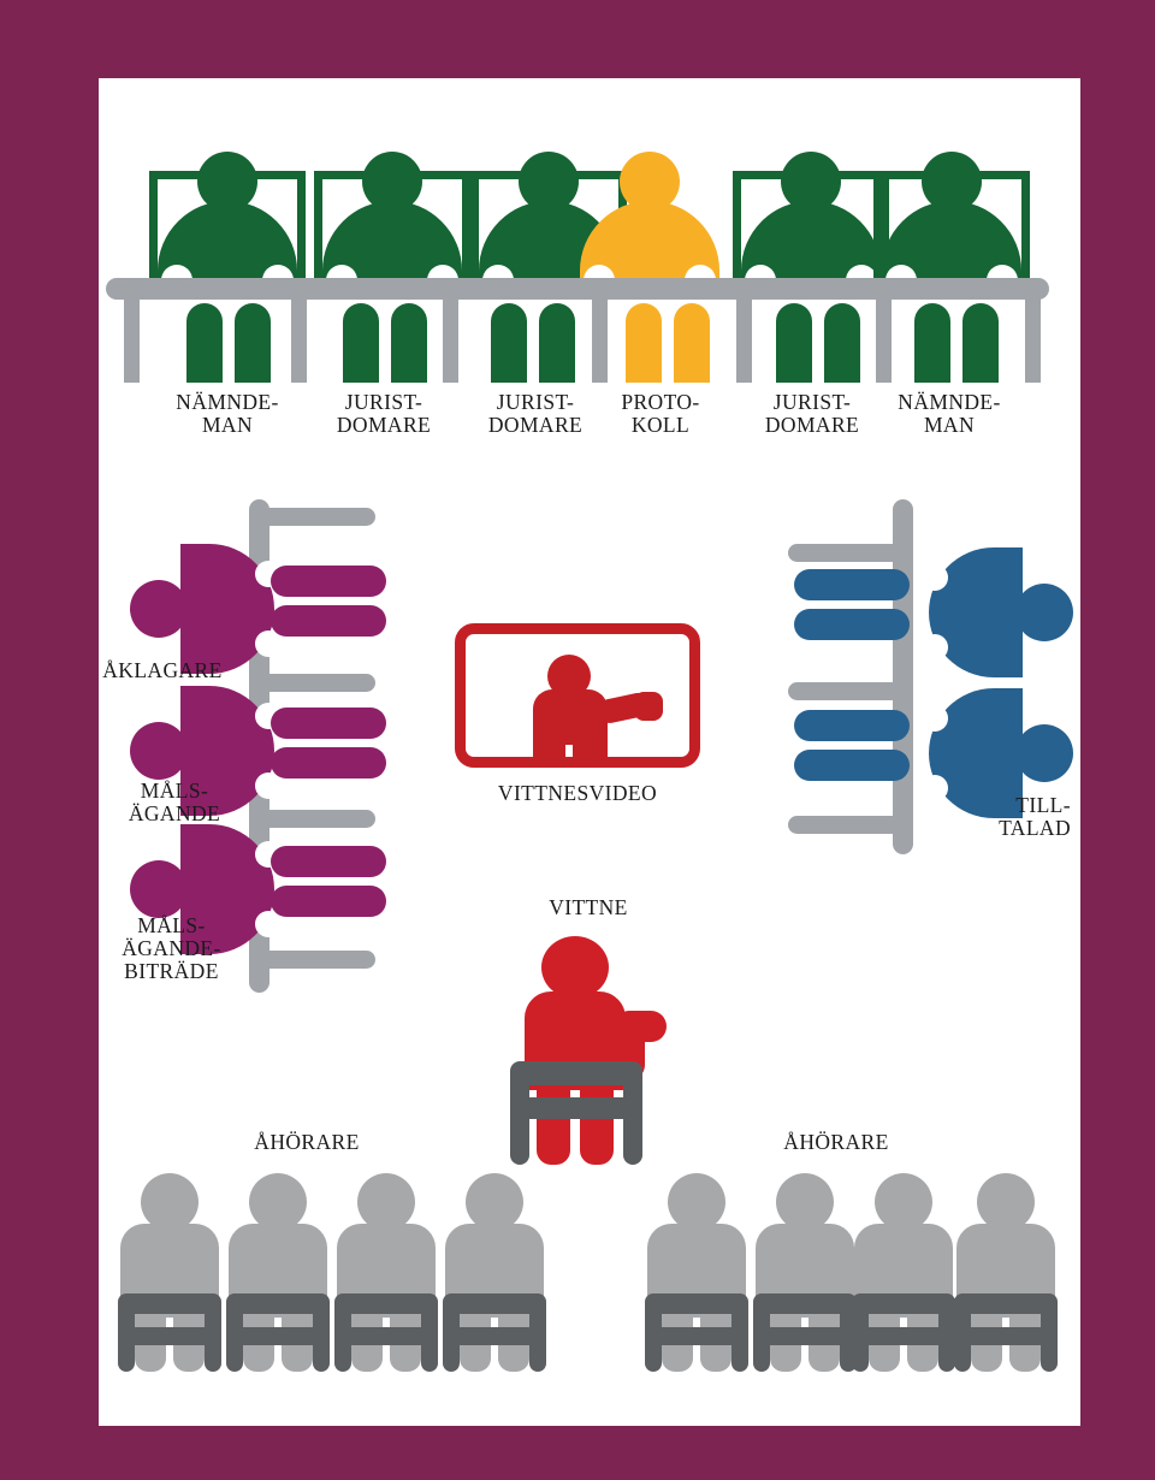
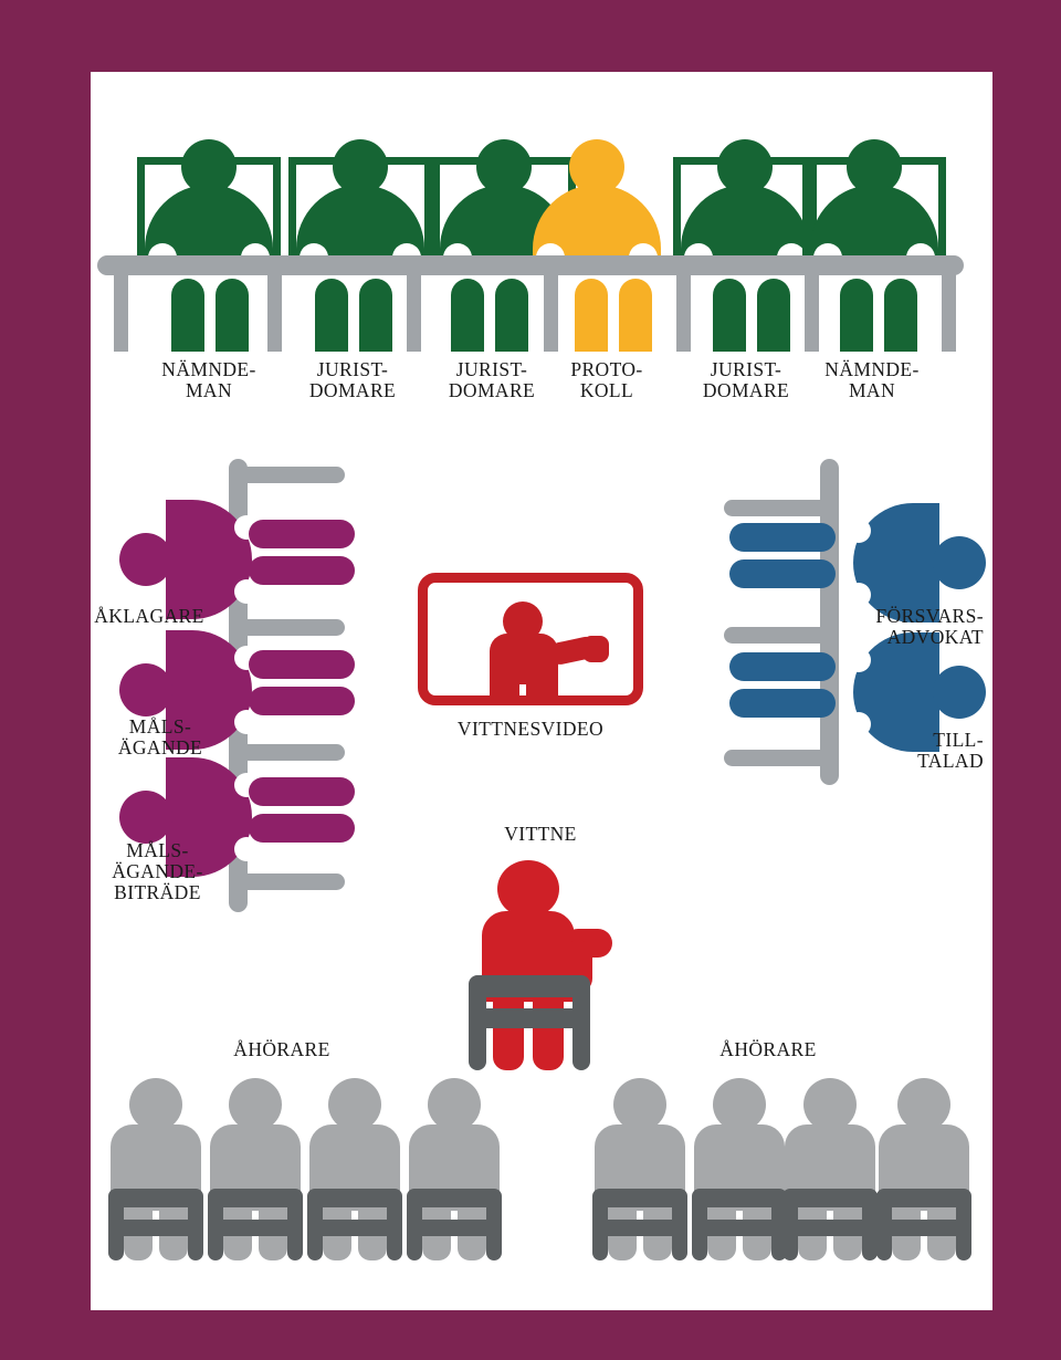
  NÄMNDE-
  MAN
  JURIST-
  DOMARE
  JURIST-
  DOMARE
  PROTO-
  KOLL
  JURIST-
  DOMARE
  NÄMNDE-
  MAN
  ÅKLAGARE
  MÅLS-
  ÄGANDE
  MÅLS-
  ÄGANDE-
  BITRÄDE
+ FÖRSVARS-
+ ADVOKAT
  TILL-
  TALAD
  VITTNESVIDEO
  VITTNE
  ÅHÖRARE
  ÅHÖRARE
